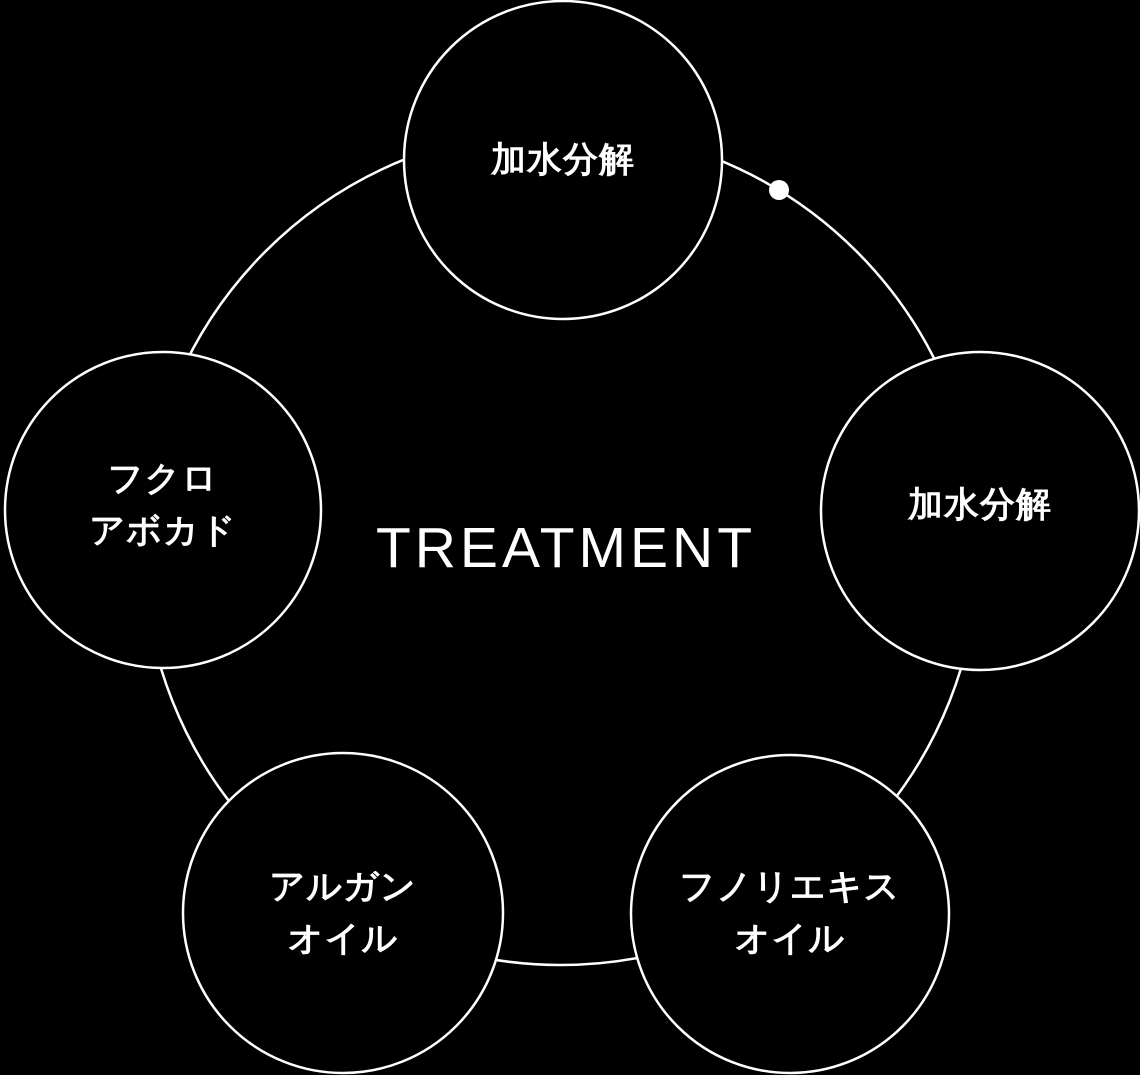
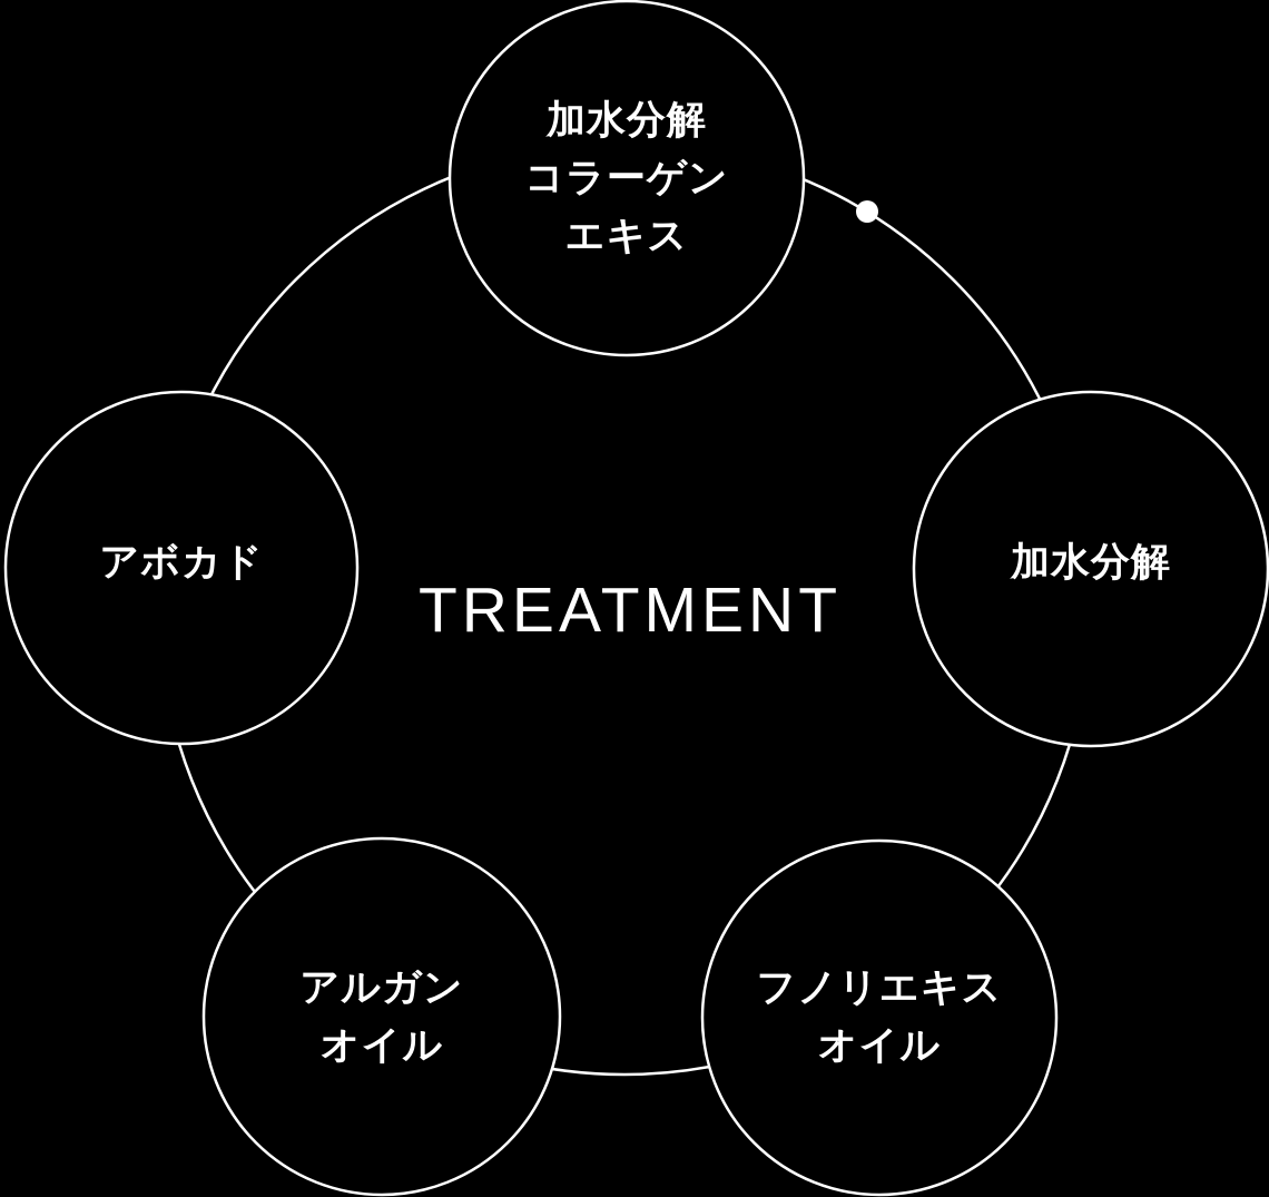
  TREATMENT
  加水分解
+ コラーゲン
+ エキス
  加水分解
  フノリエキス
  オイル
  アルガン
  オイル
- フクロ
  アボカド
